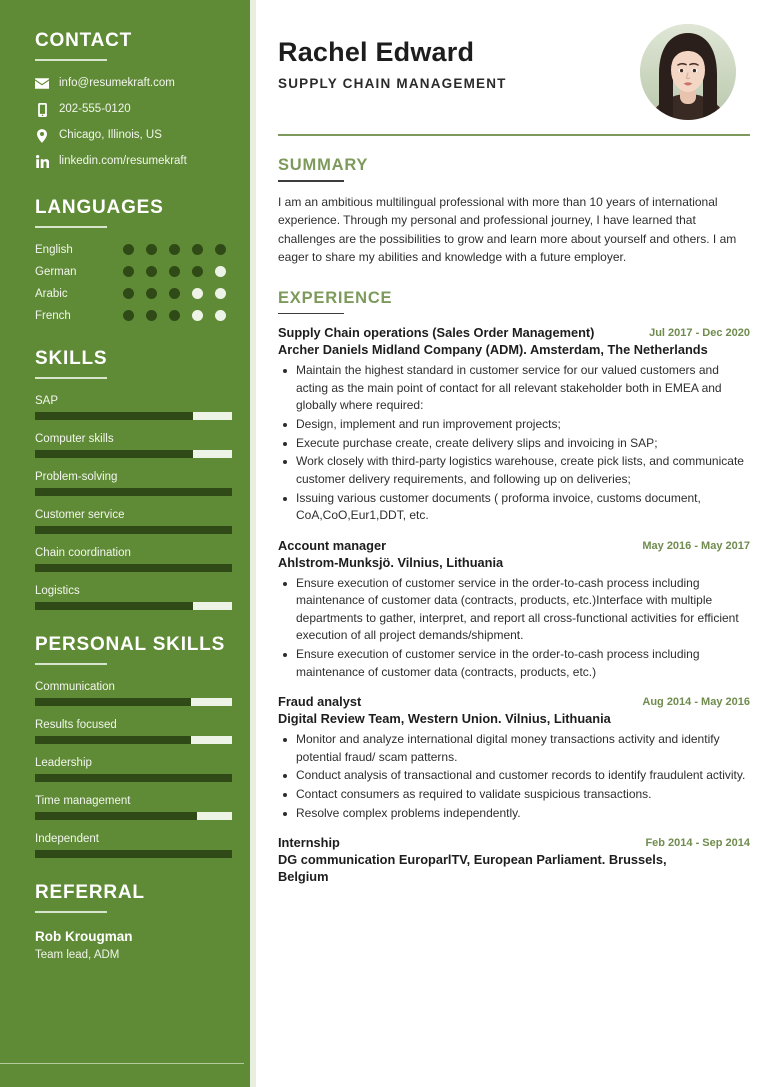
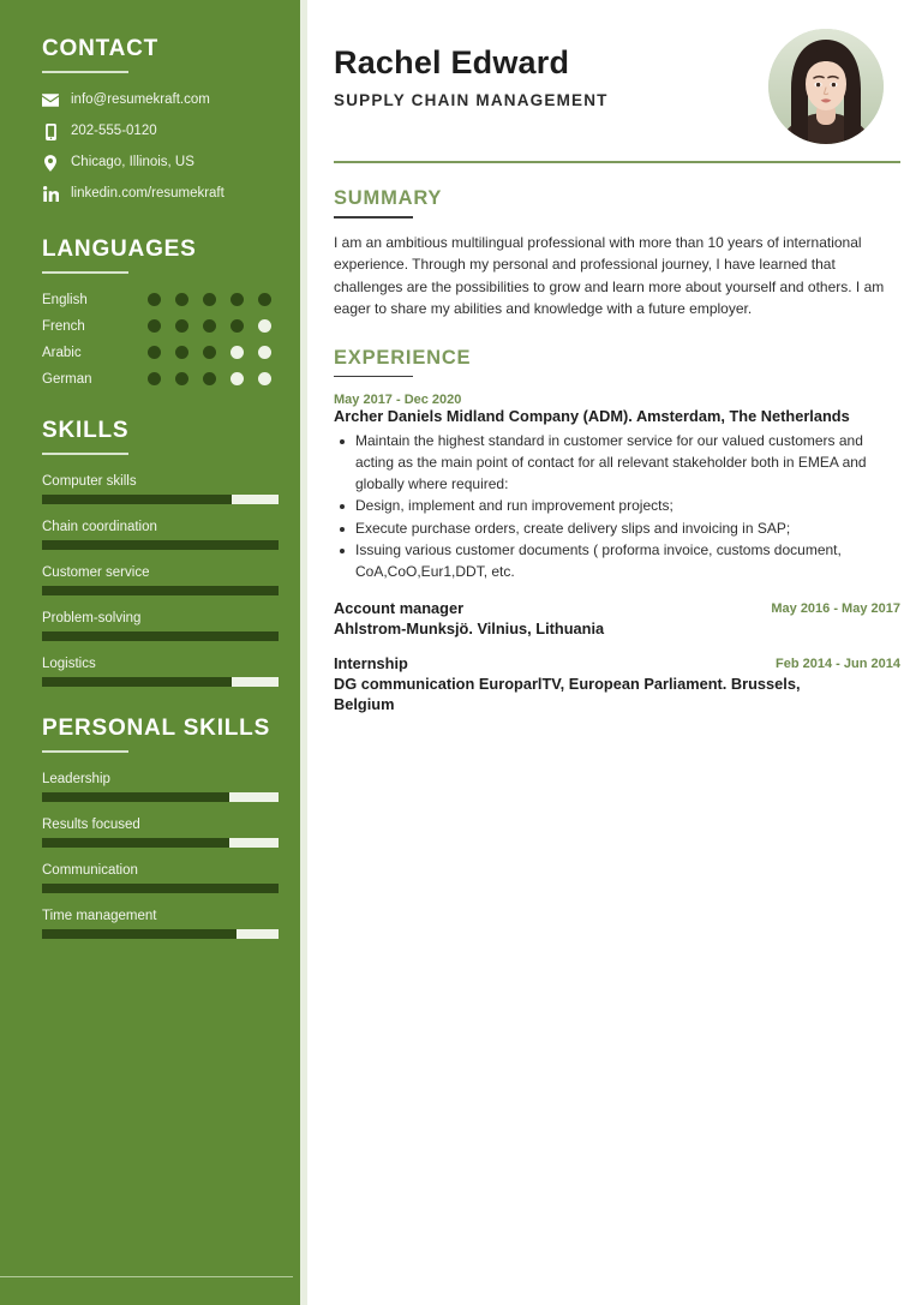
  CONTACT
  info@resumekraft.com
  202-555-0120
  Chicago, Illinois, US
  linkedin.com/resumekraft
  LANGUAGES
  English
- German
+ French
  Arabic
- French
+ German
  SKILLS
- SAP
  Computer skills
- Problem-solving
+ Chain coordination
  Customer service
- Chain coordination
+ Problem-solving
  Logistics
  PERSONAL SKILLS
- Communication
+ Leadership
  Results focused
- Leadership
+ Communication
  Time management
- Independent
- REFERRAL
- Rob Krougman
- Team lead, ADM
  Rachel Edward
  SUPPLY CHAIN MANAGEMENT
  SUMMARY
  I am an ambitious multilingual professional with more than 10 years of international experience. Through my personal and professional journey, I have learned that challenges are the possibilities to grow and learn more about yourself and others. I am eager to share my abilities and knowledge with a future employer.
  EXPERIENCE
- Supply Chain operations (Sales Order Management)
- Jul 2017 - Dec 2020
+ May 2017 - Dec 2020
  Archer Daniels Midland Company (ADM). Amsterdam, The Netherlands
  Maintain the highest standard in customer service for our valued customers and acting as the main point of contact for all relevant stakeholder both in EMEA and globally where required:
  Design, implement and run improvement projects;
- Execute purchase create, create delivery slips and invoicing in SAP;
+ Execute purchase orders, create delivery slips and invoicing in SAP;
- Work closely with third-party logistics warehouse, create pick lists, and communicate customer delivery requirements, and following up on deliveries;
  Issuing various customer documents ( proforma invoice, customs document, CoA,CoO,Eur1,DDT, etc.
  Account manager
  May 2016 - May 2017
  Ahlstrom-Munksjö. Vilnius, Lithuania
- Ensure execution of customer service in the order-to-cash process including maintenance of customer data (contracts, products, etc.)Interface with multiple departments to gather, interpret, and report all cross-functional activities for efficient execution of all project demands/shipment.
- Ensure execution of customer service in the order-to-cash process including maintenance of customer data (contracts, products, etc.)
- Fraud analyst
- Aug 2014 - May 2016
- Digital Review Team, Western Union. Vilnius, Lithuania
- Monitor and analyze international digital money transactions activity and identify potential fraud/ scam patterns.
- Conduct analysis of transactional and customer records to identify fraudulent activity.
- Contact consumers as required to validate suspicious transactions.
- Resolve complex problems independently.
  Internship
- Feb 2014 - Sep 2014
+ Feb 2014 - Jun 2014
  DG communication EuroparlTV, European Parliament. Brussels, Belgium
